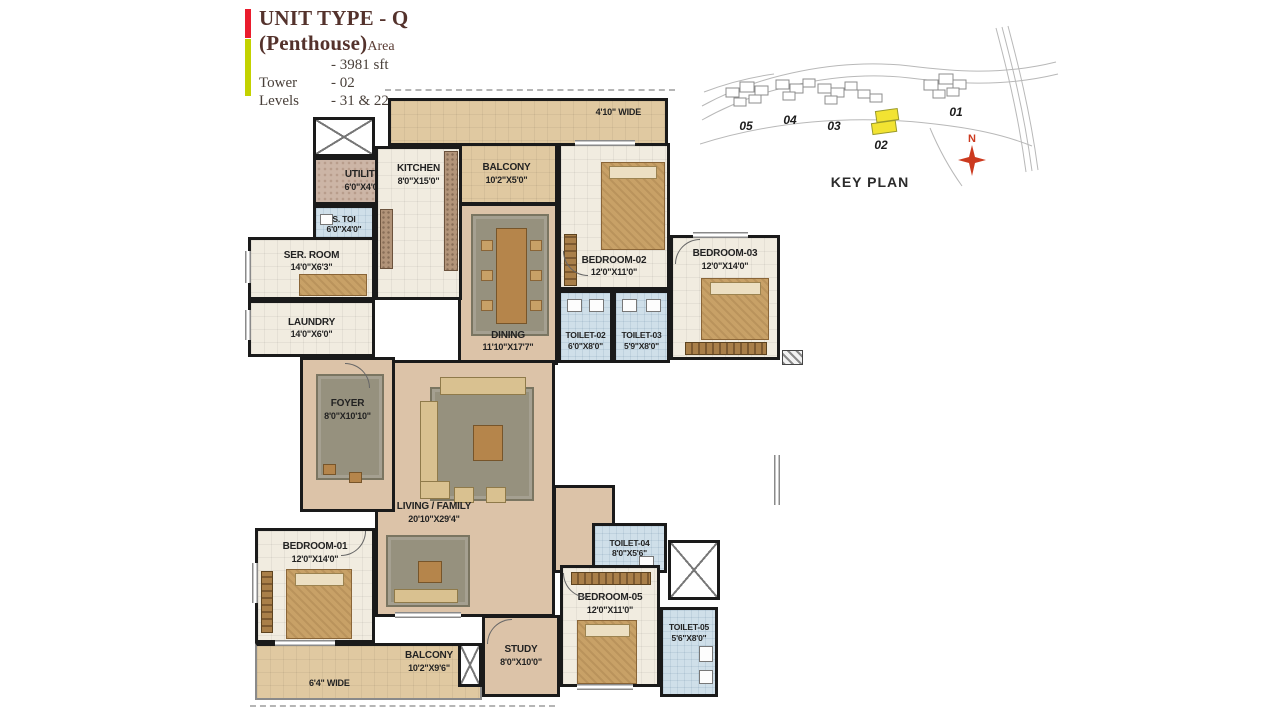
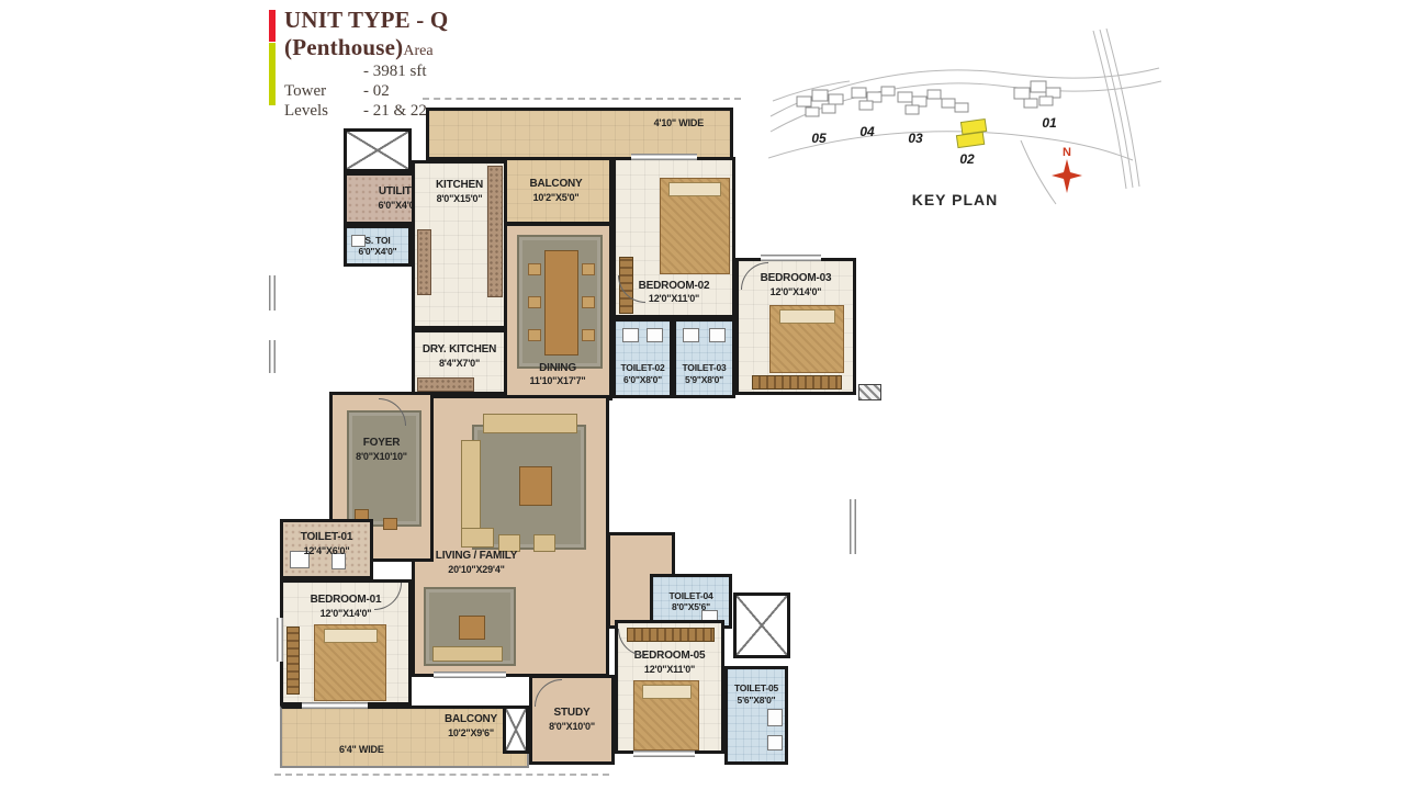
  UNIT TYPE - Q (Penthouse)Area
  - 3981 sft
  Tower
  - 02
  Levels
- - 31 & 22
+ - 21 & 22
  05
  04
  03
  02
  01
  KEY PLAN
  N
  4'10" WIDE
  BALCONY
  10'2"X5'0"
  DINING
  11'10"X17'7"
  LIVING / FAMILY
  20'10"X29'4"
  BALCONY
  10'2"X9'6"
  6'4" WIDE
  STUDY
  8'0"X10'0"
  UTILIT
  6'0"X4'
  S. TOI
  6'0"X4'0"
- SER. ROOM
- 14'0"X6'3"
- LAUNDRY
- 14'0"X6'0"
  KITCHEN
  8'0"X15'0"
+ DRY. KITCHEN
+ 8'4"X7'0"
  BEDROOM-02
  12'0"X11'0"
  BEDROOM-03
  12'0"X14'0"
  TOILET-02
  6'0"X8'0"
  TOILET-03
  5'9"X8'0"
  FOYER
  8'0"X10'10"
+ TOILET-01
+ 12'4"X6'0"
  BEDROOM-01
  12'0"X14'0"
  TOILET-04
  8'0"X5'6"
  BEDROOM-05
  12'0"X11'0"
  TOILET-05
  5'6"X8'0"
